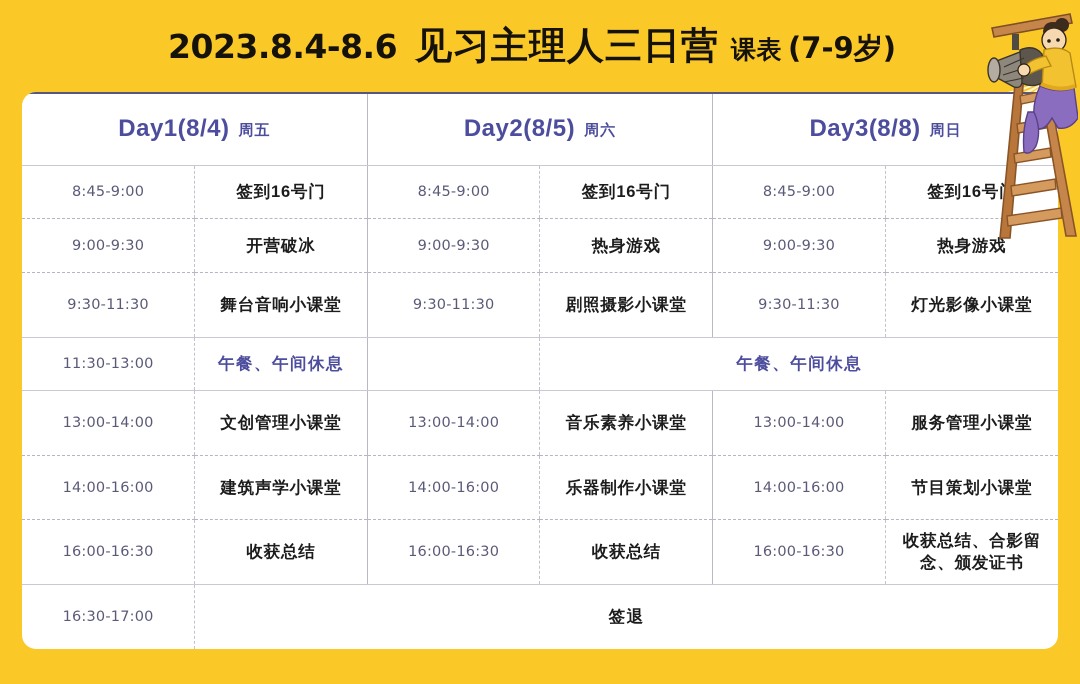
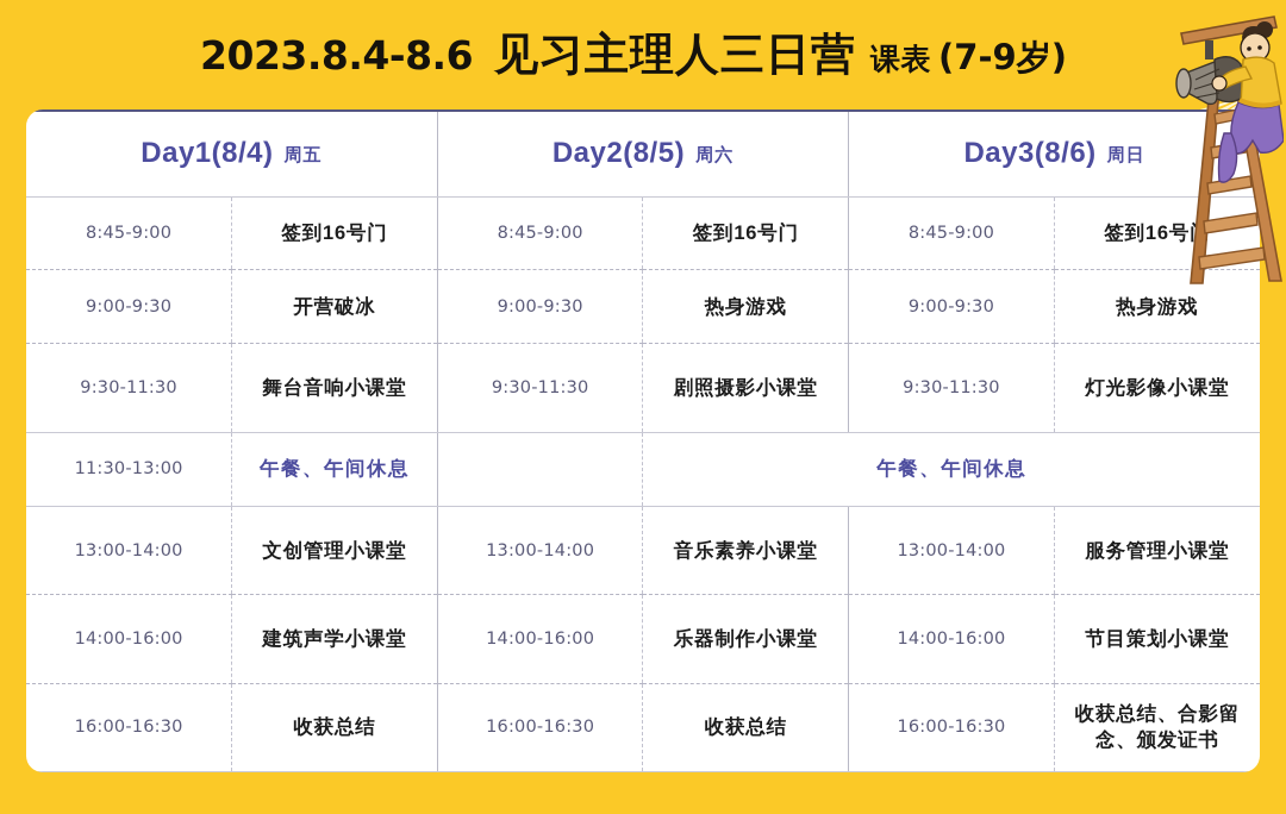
  2023.8.4-8.6
  见习主理人三日营
  课表
  (7-9岁)
- Day1(8/4) 周五	Day2(8/5) 周六	Day3(8/8) 周日
+ Day1(8/4) 周五	Day2(8/5) 周六	Day3(8/6) 周日
  8:45-9:00	签到16号门	8:45-9:00	签到16号门	8:45-9:00	签到16号
  9:00-9:30	开营破冰	9:00-9:30	热身游戏	9:00-9:30	热身游戏
  9:30-11:30	舞台音响小课堂	9:30-11:30	剧照摄影小课堂	9:30-11:30	灯光影像小课堂
  11:30-13:00	午餐、午间休息		午餐、午间休息
  13:00-14:00	文创管理小课堂	13:00-14:00	音乐素养小课堂	13:00-14:00	服务管理小课堂
  14:00-16:00	建筑声学小课堂	14:00-16:00	乐器制作小课堂	14:00-16:00	节目策划小课堂
  16:00-16:30	收获总结	16:00-16:30	收获总结	16:00-16:30	收获总结、合影留念、颁发证书
- 16:30-17:00	签退
